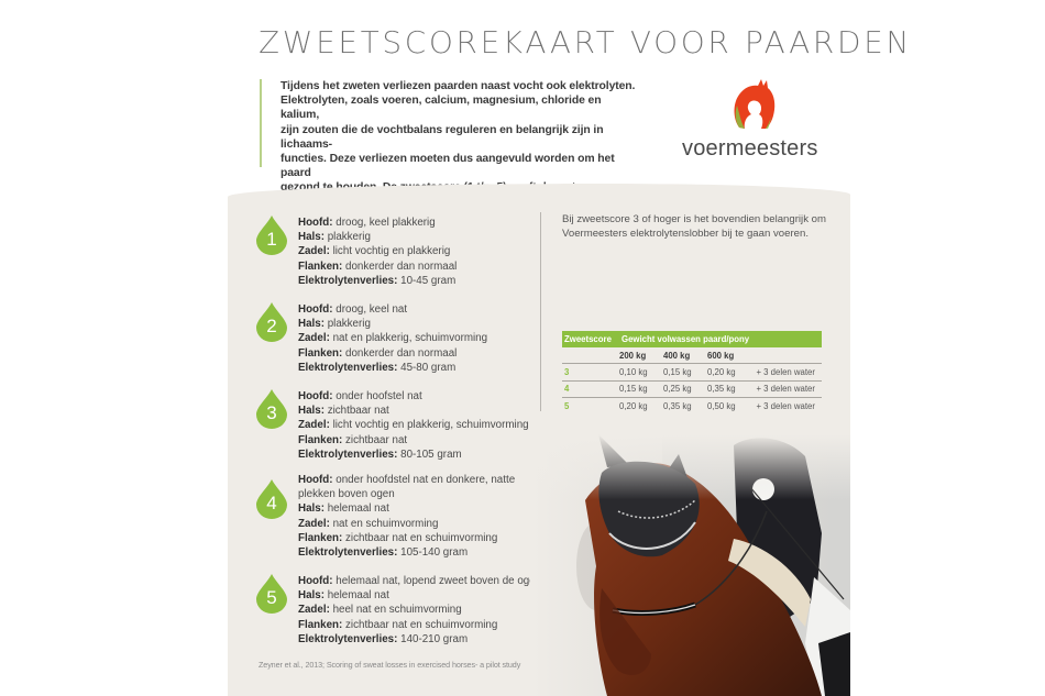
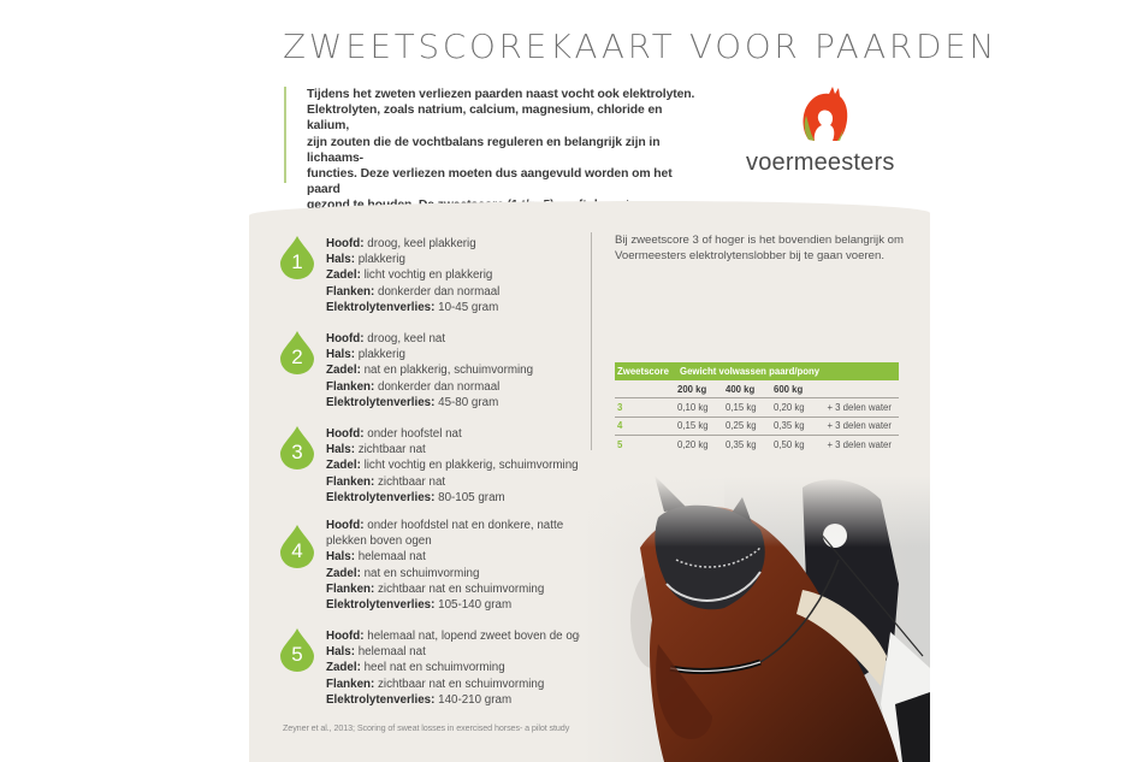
  ZWEETSCOREKAART VOOR PAARDEN
  Tijdens het zweten verliezen paarden naast vocht ook elektrolyten.
- Elektrolyten, zoals voeren, calcium, magnesium, chloride en kalium,
+ Elektrolyten, zoals natrium, calcium, magnesium, chloride en kalium,
  zijn zouten die de vochtbalans reguleren en belangrijk zijn in lichaams-
  functies. Deze verliezen moeten dus aangevuld worden om het paard
  voermeesters
  1
  Hoofd: droog, keel plakkerig
  Hals: plakkerig
  Zadel: licht vochtig en plakkerig
  Flanken: donkerder dan normaal
  Elektrolytenverlies: 10-45 gram
  2
  Hoofd: droog, keel nat
  Hals: plakkerig
  Zadel: nat en plakkerig, schuimvorming
  Flanken: donkerder dan normaal
  Elektrolytenverlies: 45-80 gram
  3
  Hoofd: onder hoofstel nat
  Hals: zichtbaar nat
  Zadel: licht vochtig en plakkerig, schuimvorming
  Flanken: zichtbaar nat
  Elektrolytenverlies: 80-105 gram
  4
  Hoofd: onder hoofdstel nat en donkere, natte
  plekken boven ogen
  Hals: helemaal nat
  Zadel: nat en schuimvorming
  Flanken: zichtbaar nat en schuimvorming
  Elektrolytenverlies: 105-140 gram
  5
  Hoofd: helemaal nat, lopend zweet boven de og
  Hals: helemaal nat
  Zadel: heel nat en schuimvorming
  Flanken: zichtbaar nat en schuimvorming
  Elektrolytenverlies: 140-210 gram
  Zeyner et al., 2013; Scoring of sweat losses in exercised horses- a pilot study
  Bij zweetscore 3 of hoger is het bovendien belangrijk om Voermeesters elektrolytenslobber bij te gaan voeren.
  Zweetscore
  Gewicht volwassen paard/pony
  200 kg
  400 kg
  600 kg
  3
  0,10 kg
  0,15 kg
  0,20 kg
  + 3 delen water
  4
  0,15 kg
  0,25 kg
  0,35 kg
  + 3 delen water
  5
  0,20 kg
  0,35 kg
  0,50 kg
  + 3 delen water
